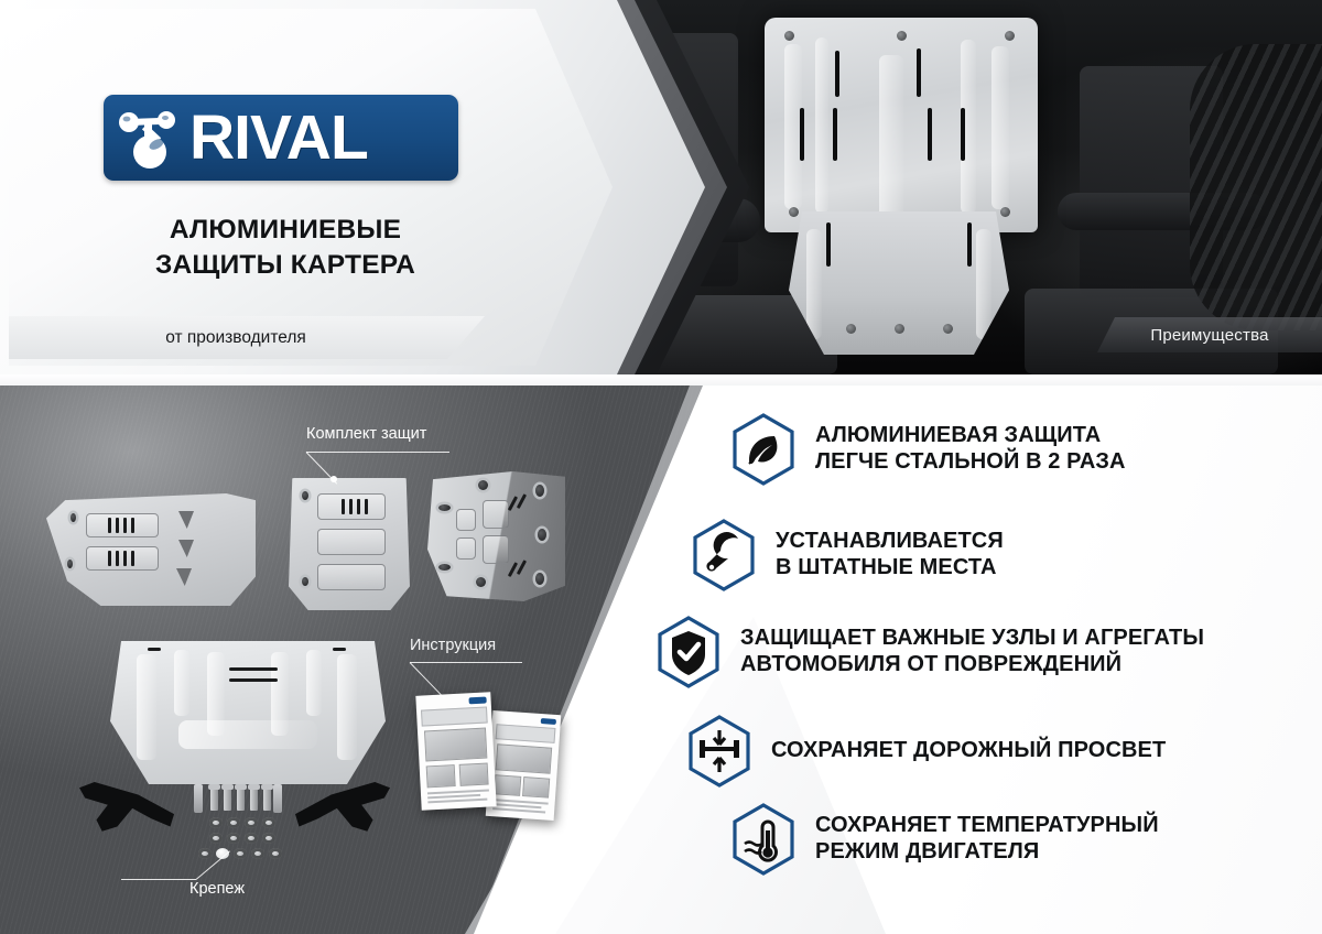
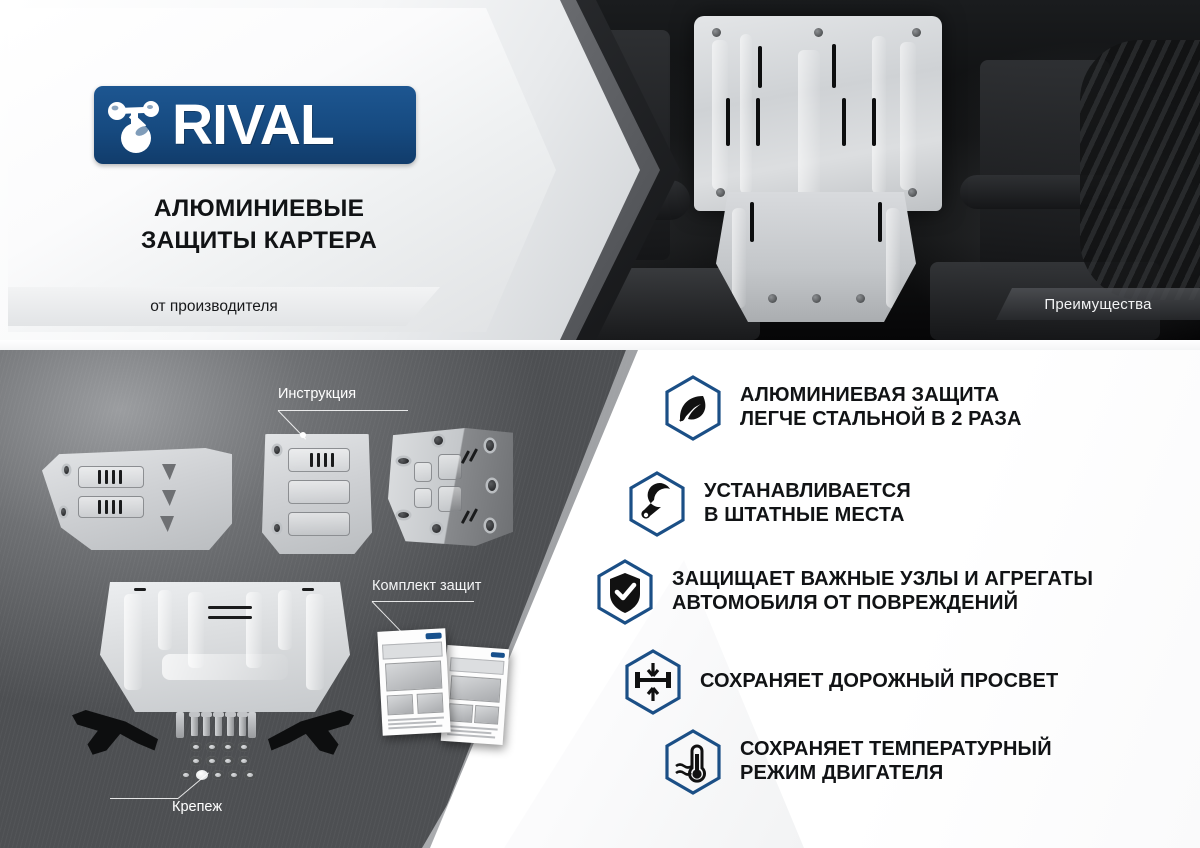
  RIVAL
  АЛЮМИНИЕВЫЕ
  ЗАЩИТЫ КАРТЕРА
  от производителя
  Преимущества
- Комплект защит
+ Инструкция
  Крепеж
- Инструкция
+ Комплект защит
  АЛЮМИНИЕВАЯ ЗАЩИТА
  ЛЕГЧЕ СТАЛЬНОЙ В 2 РАЗА
  УСТАНАВЛИВАЕТСЯ
  В ШТАТНЫЕ МЕСТА
  ЗАЩИЩАЕТ ВАЖНЫЕ УЗЛЫ И АГРЕГАТЫ
  АВТОМОБИЛЯ ОТ ПОВРЕЖДЕНИЙ
  СОХРАНЯЕТ ДОРОЖНЫЙ ПРОСВЕТ
  СОХРАНЯЕТ ТЕМПЕРАТУРНЫЙ
  РЕЖИМ ДВИГАТЕЛЯ
